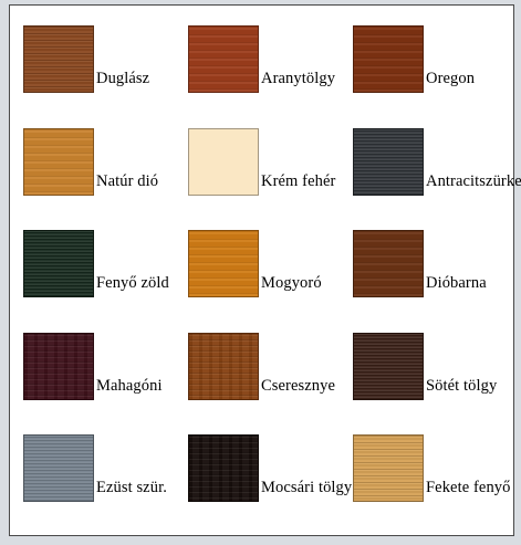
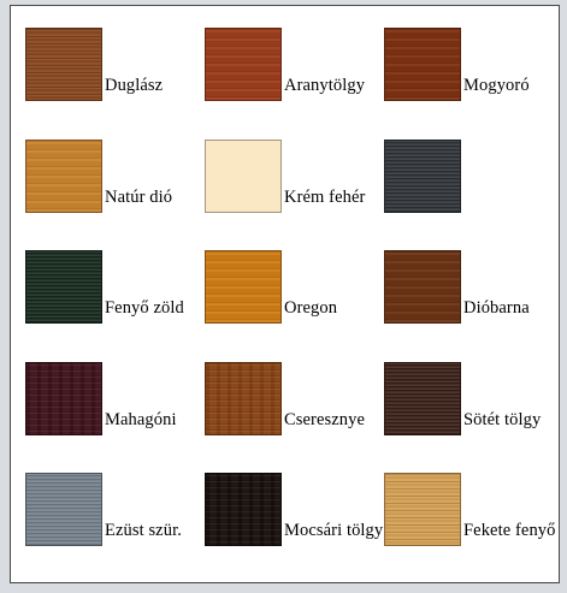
  Duglász
  Aranytölgy
- Oregon
+ Mogyoró
  Natúr dió
  Krém fehér
- Antracitszürke
  Fenyő zöld
- Mogyoró
+ Oregon
  Dióbarna
  Mahagóni
  Cseresznye
  Sötét tölgy
  Ezüst szür.
  Mocsári tölgy
  Fekete fenyő
